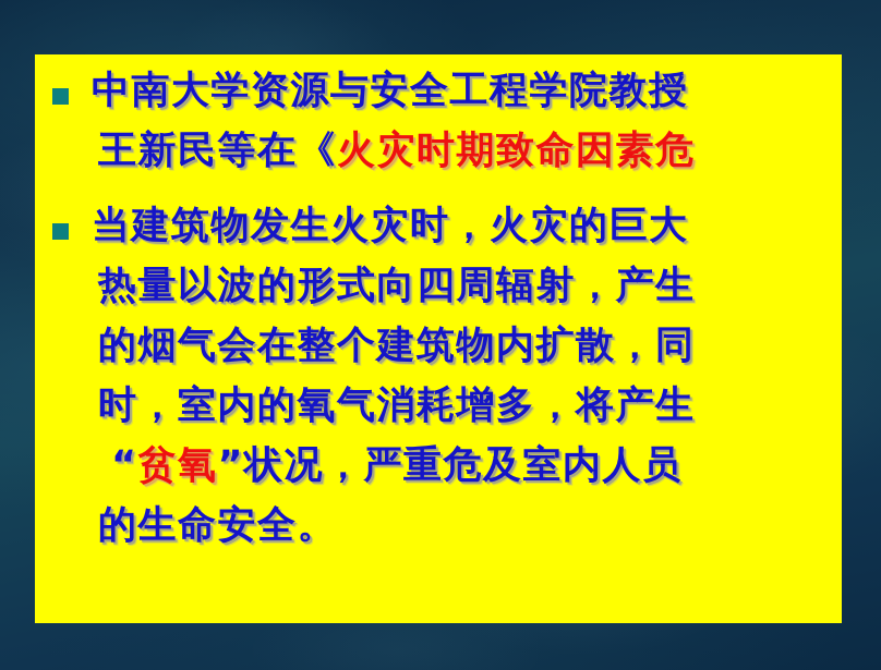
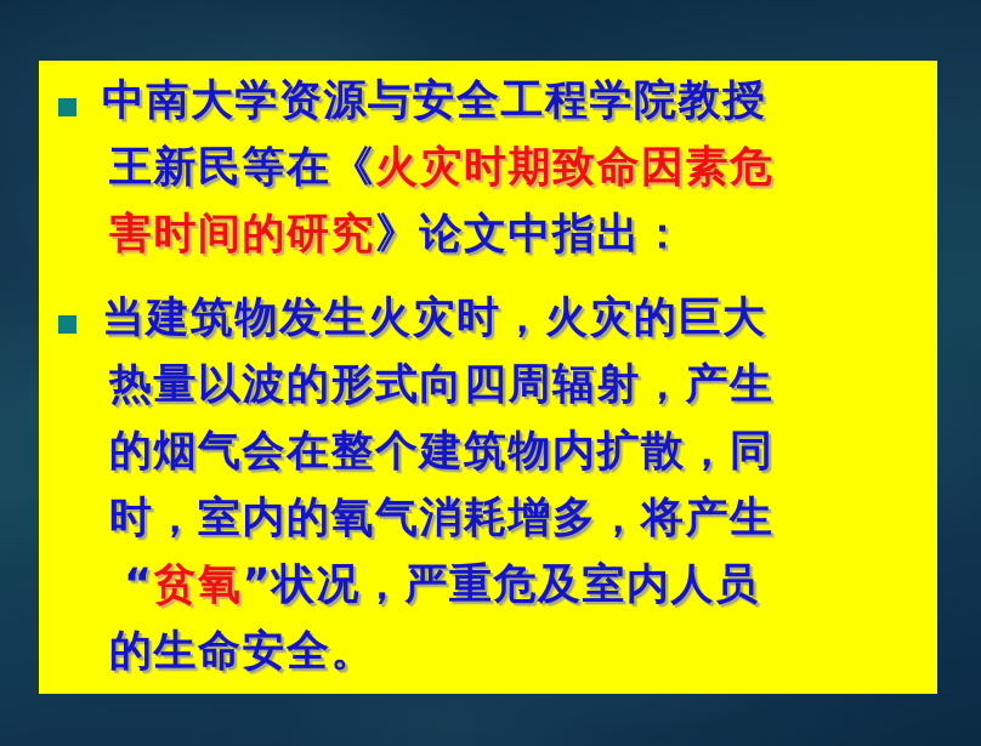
  中南大学资源与安全工程学院教授
  王新民等在《火灾时期致命因素危
+ 害时间的研究》论文中指出：
  当建筑物发生火灾时，火灾的巨大
  热量以波的形式向四周辐射，产生
  的烟气会在整个建筑物内扩散，同
  时，室内的氧气消耗增多，将产生
  “贫氧”状况，严重危及室内人员
  的生命安全。
